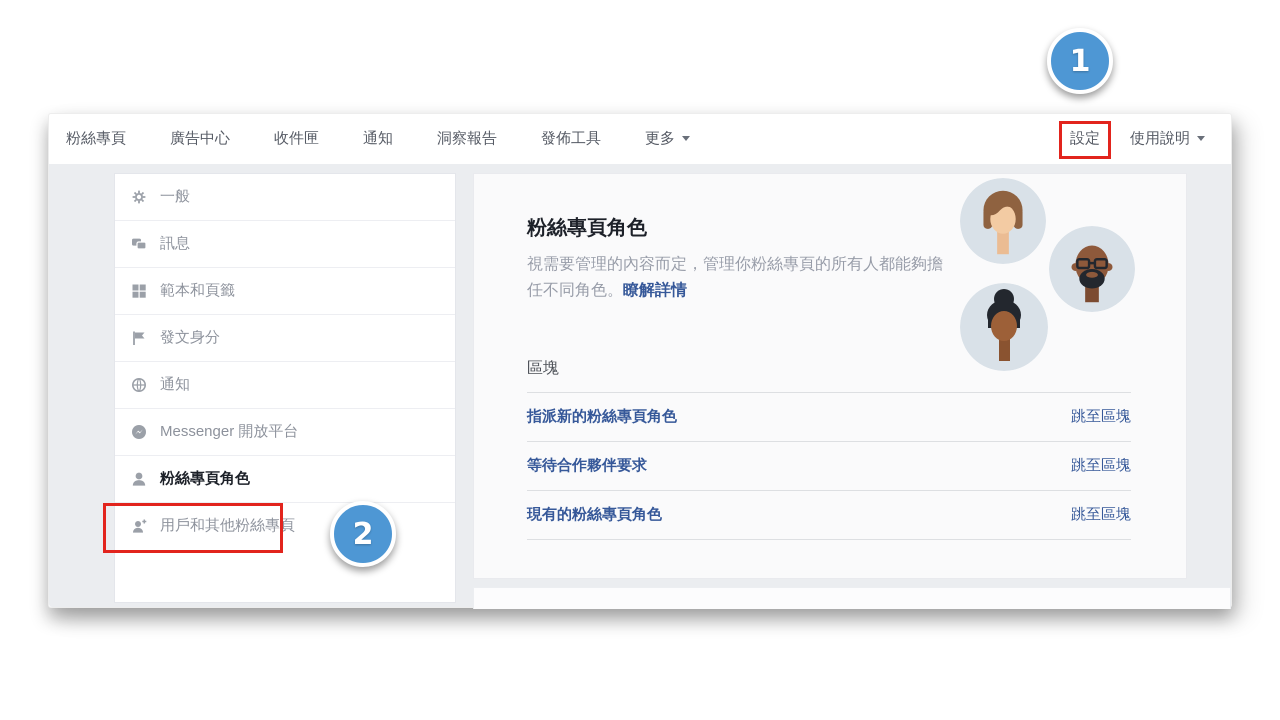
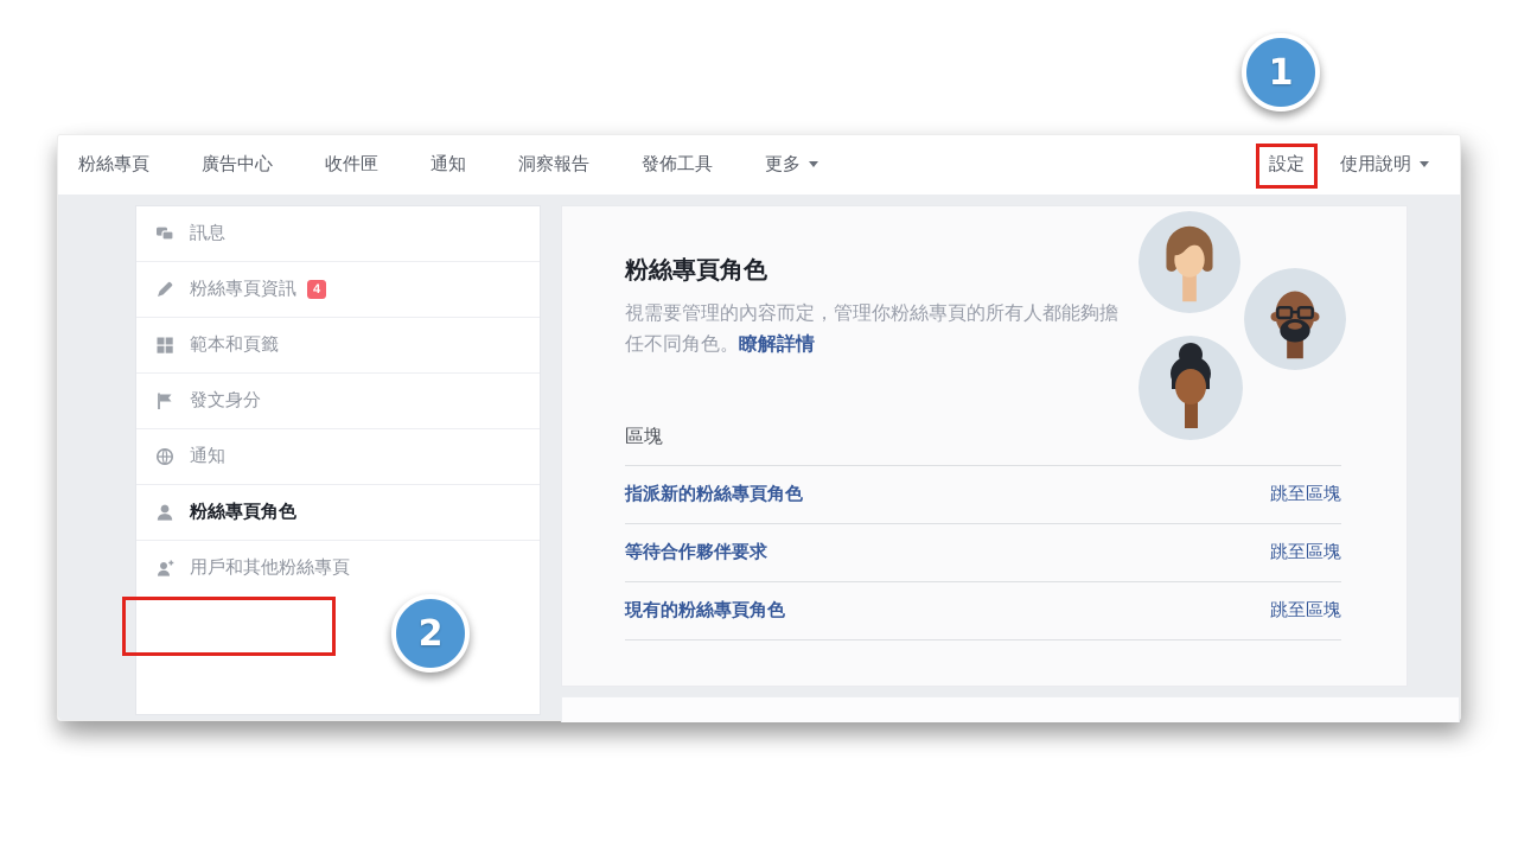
  粉絲專頁
  廣告中心
  收件匣
  通知
  洞察報告
  發佈工具
  更多
  設定
  使用說明
- 一般
  訊息
+ 粉絲專頁資訊
+ 4
  範本和頁籤
  發文身分
  通知
- Messenger 開放平台
  粉絲專頁角色
  用戶和其他粉絲專頁
  粉絲專頁角色
  視需要管理的內容而定，管理你粉絲專頁的所有人都能夠擔任不同角色。瞭解詳情
  區塊
  指派新的粉絲專頁角色
  跳至區塊
  等待合作夥伴要求
  跳至區塊
  現有的粉絲專頁角色
  跳至區塊
  1
  2
